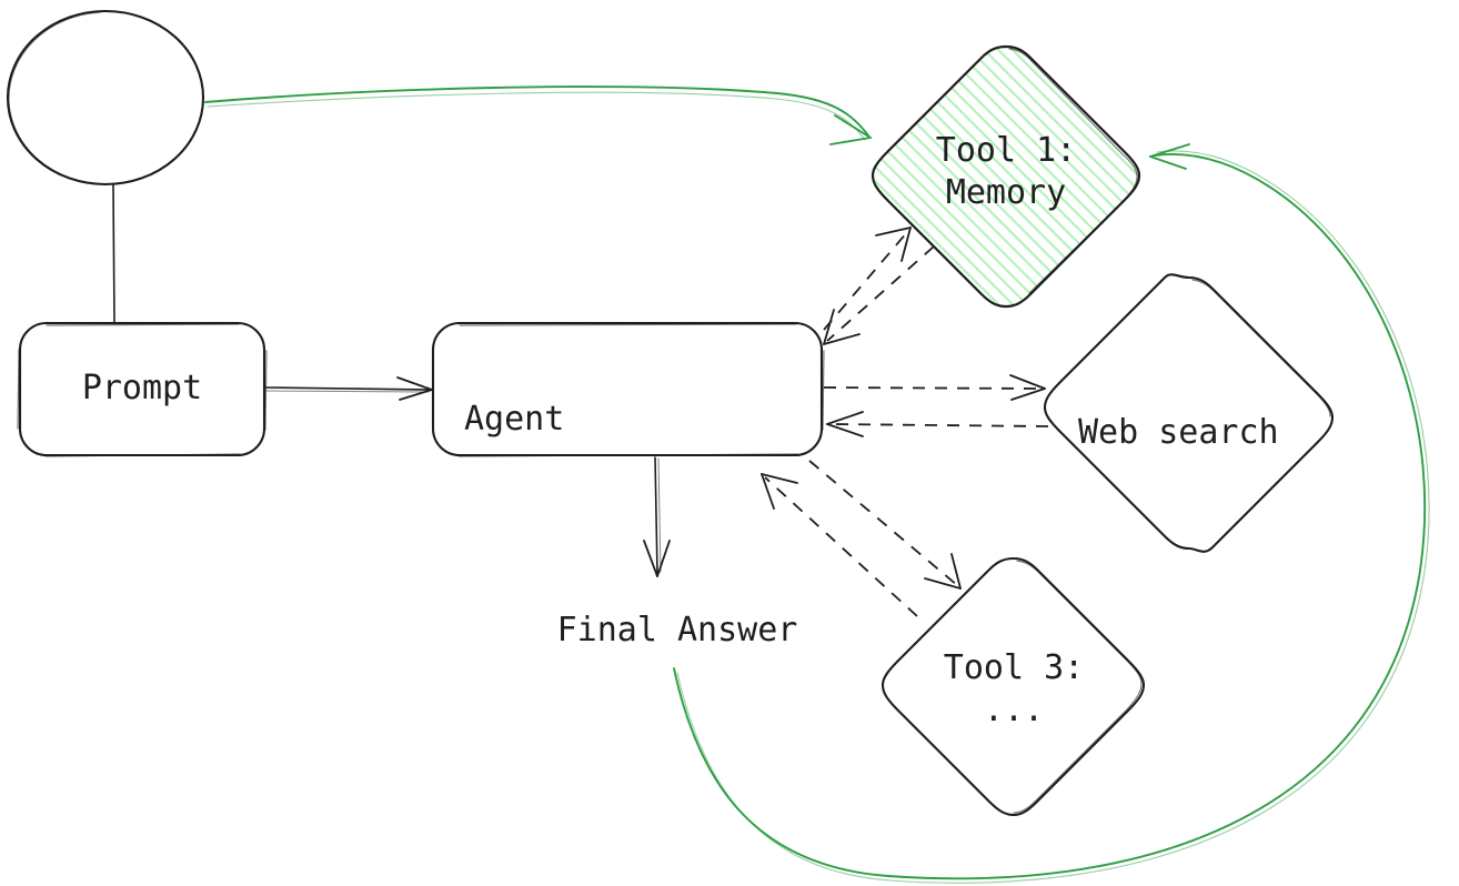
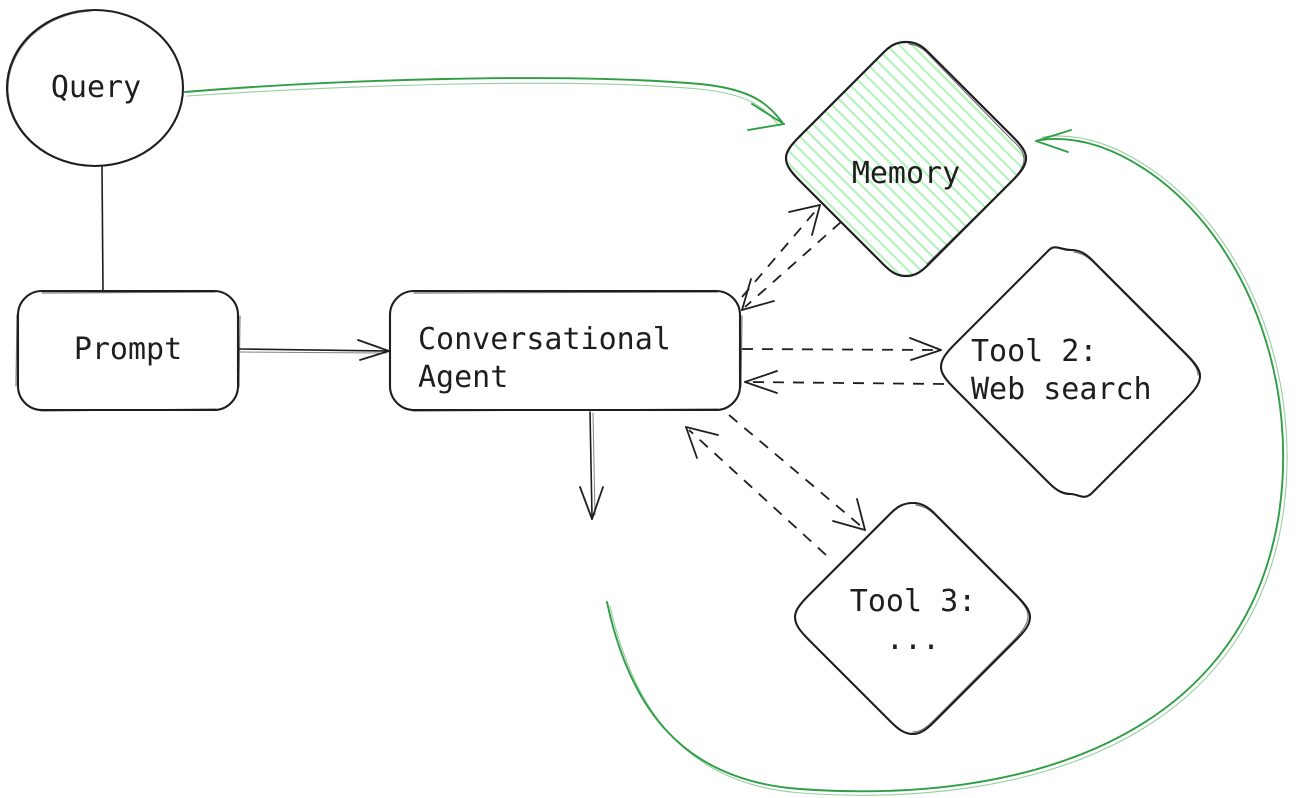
+ Query
  Prompt
+ Conversational
  Agent
- Tool 1:
  Memory
+ Tool 2:
  Web search
  Tool 3:
  ...
- Final Answer
